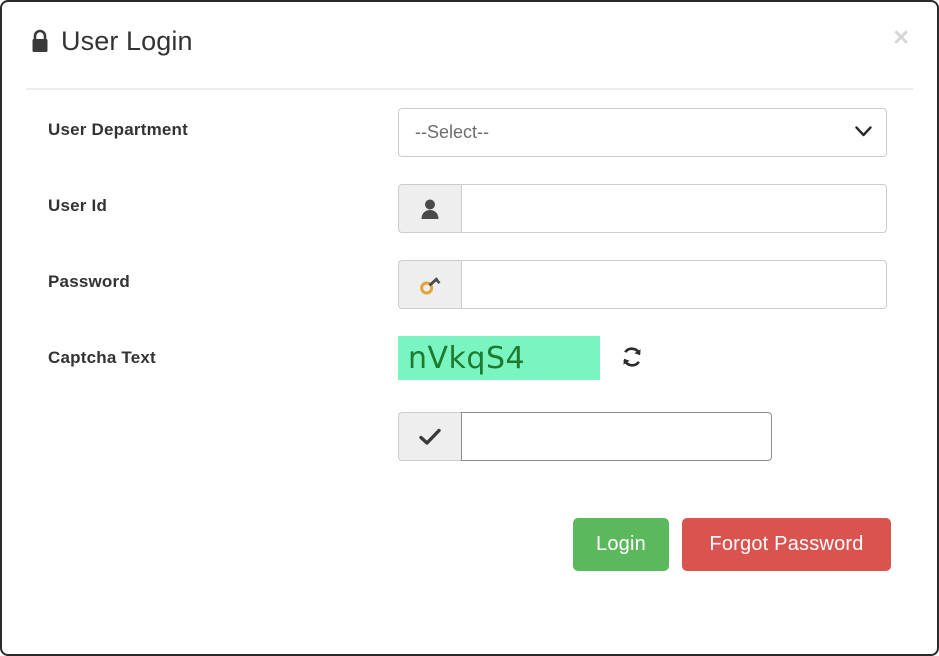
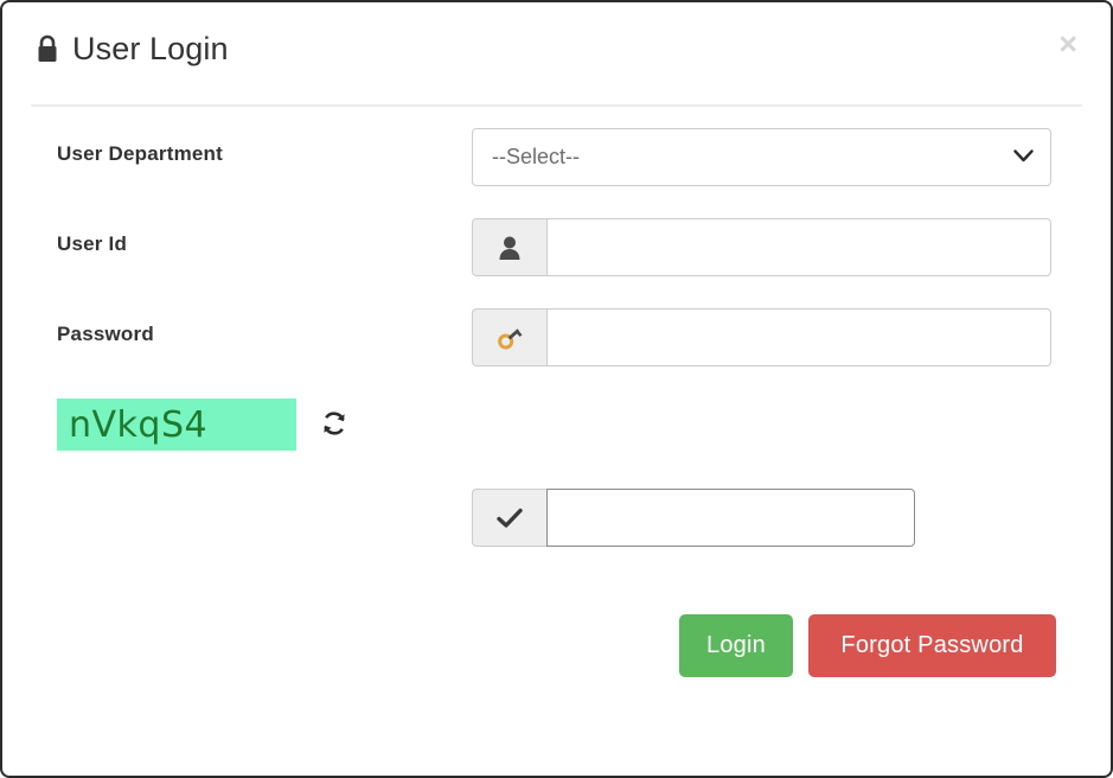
  User Login
  ×
  User Department
  --Select--
  User Id
  Password
- Captcha Text
  nVkqS4
  Login
  Forgot Password
